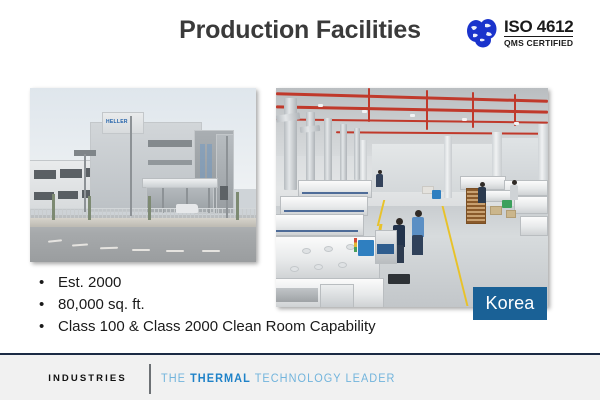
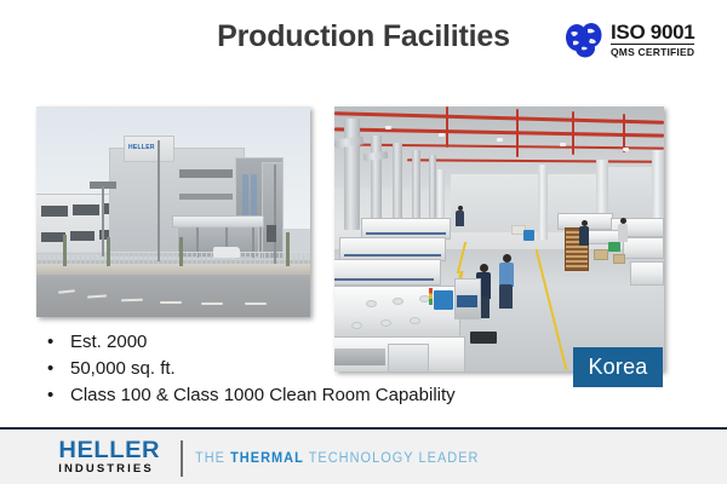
  Production Facilities
- ISO 4612
+ ISO 9001
  QMS CERTIFIED
  Korea
  •
  Est. 2000
  •
- 80,000 sq. ft.
+ 50,000 sq. ft.
  •
- Class 100 & Class 2000 Clean Room Capability
+ Class 100 & Class 1000 Clean Room Capability
+ HELLER
  INDUSTRIES
  THE THERMAL TECHNOLOGY LEADER
